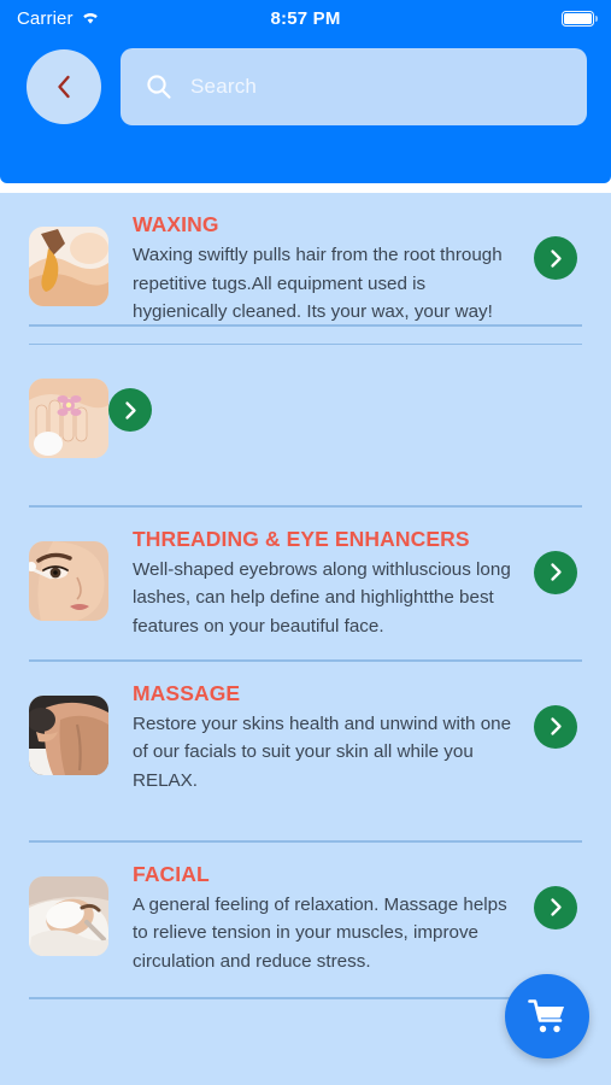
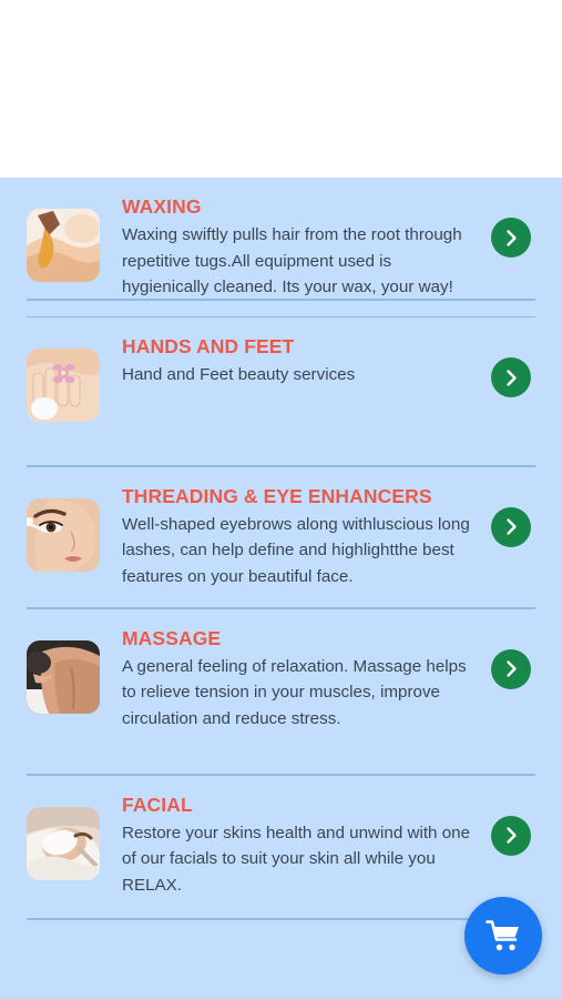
- Carrier
- 8:57 PM
- Search
  WAXING
  Waxing swiftly pulls hair from the root through repetitive tugs.All equipment used is hygienically cleaned. Its your wax, your way!
+ HANDS AND FEET
+ Hand and Feet beauty services
  THREADING & EYE ENHANCERS
  Well-shaped eyebrows along withluscious long lashes, can help define and highlightthe best features on your beautiful face.
  MASSAGE
- Restore your skins health and unwind with one of our facials to suit your skin all while you RELAX.
+ A general feeling of relaxation. Massage helps to relieve tension in your muscles, improve circulation and reduce stress.
  FACIAL
- A general feeling of relaxation. Massage helps to relieve tension in your muscles, improve circulation and reduce stress.
+ Restore your skins health and unwind with one of our facials to suit your skin all while you RELAX.
